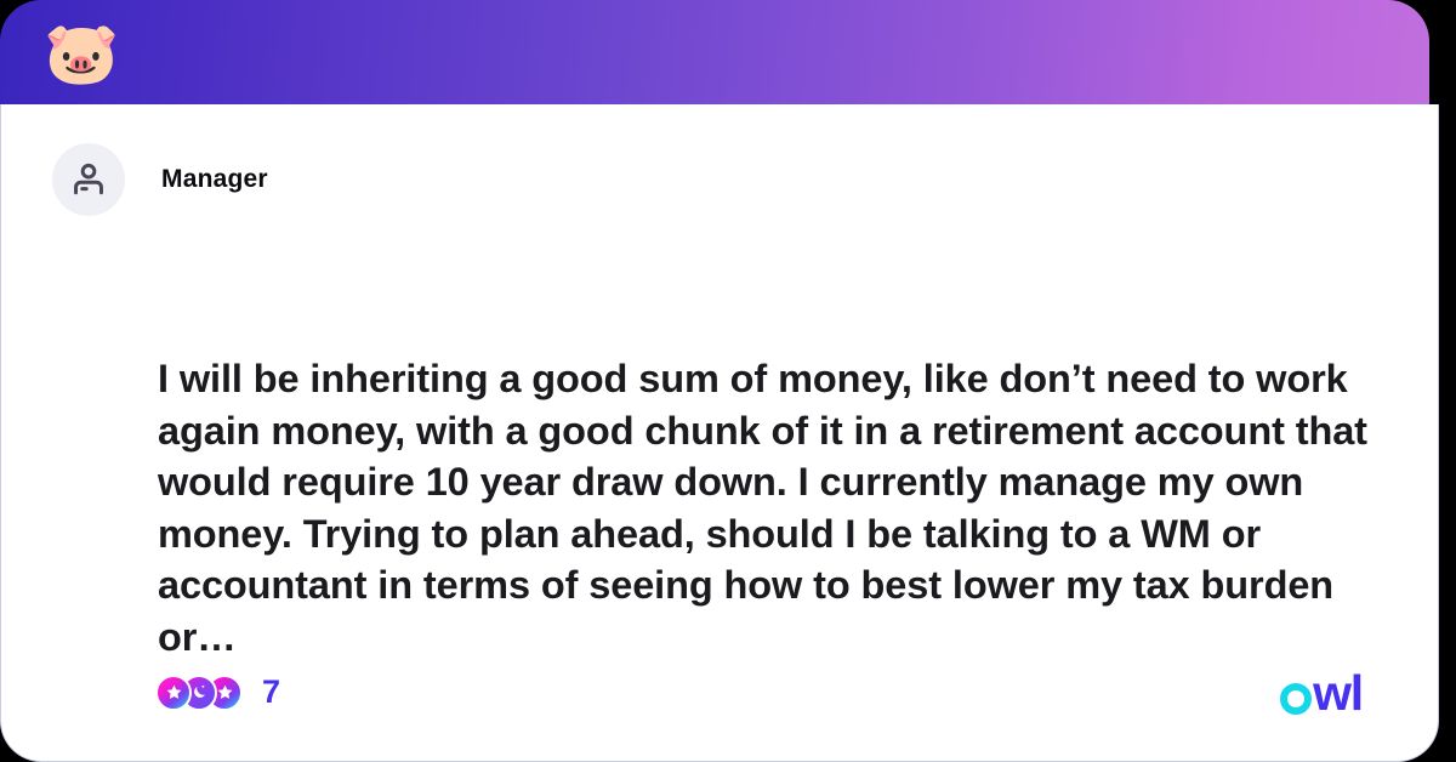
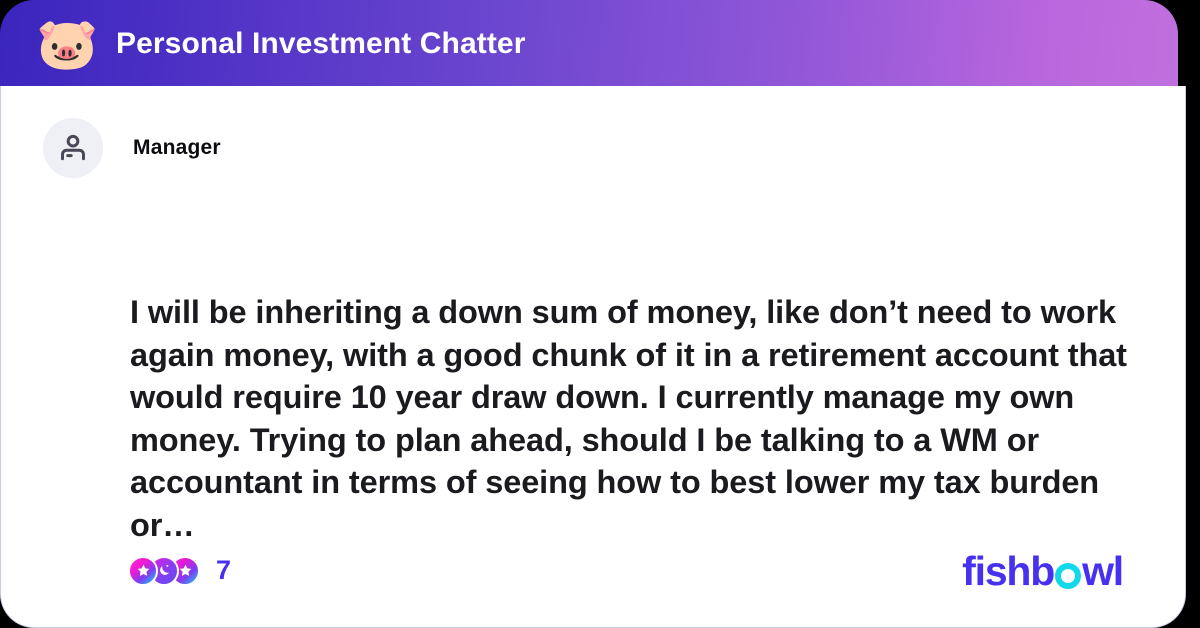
  🐷
+ Personal Investment Chatter
  Manager
- I will be inheriting a good sum of money, like don’t need to work again money, with a good chunk of it in a retirement account that would require 10 year draw down. I currently manage my own money. Trying to plan ahead, should I be talking to a WM or accountant in terms of seeing how to best lower my tax burden or…
+ I will be inheriting a down sum of money, like don’t need to work again money, with a good chunk of it in a retirement account that would require 10 year draw down. I currently manage my own money. Trying to plan ahead, should I be talking to a WM or accountant in terms of seeing how to best lower my tax burden or…
  7
+ fishb
  wl
